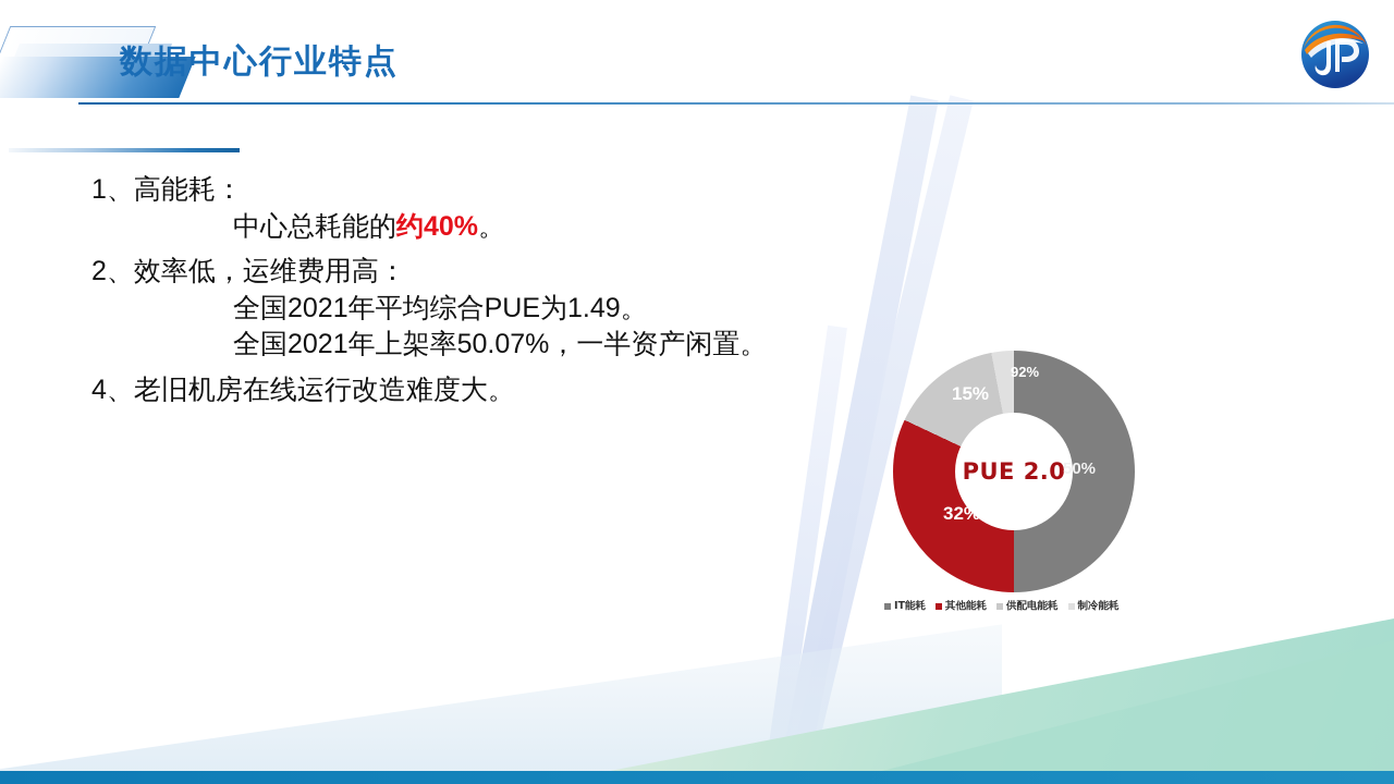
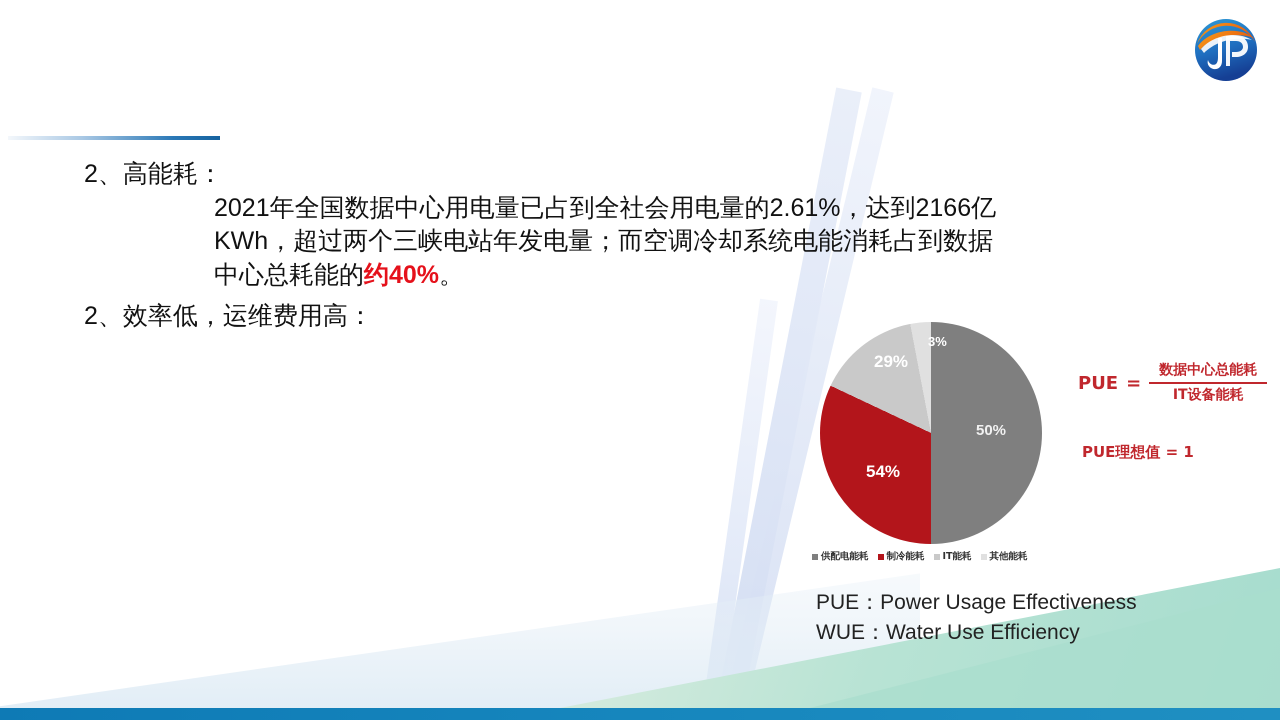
- 数据中心行业特点
- 1、高能耗：
+ 2、高能耗：
+ 2021年全国数据中心用电量已占到全社会用电量的2.61%，达到2166亿
+ KWh，超过两个三峡电站年发电量；而空调冷却系统电能消耗占到数据
  中心总耗能的约40%。
  2、效率低，运维费用高：
- 全国2021年平均综合PUE为1.49。
- 全国2021年上架率50.07%，一半资产闲置。
- 4、老旧机房在线运行改造难度大。
- PUE 2.0
  50%
- 32%
+ 54%
- 15%
+ 29%
- 92%
+ 3%
- IT能耗
+ 供配电能耗
- 其他能耗
+ 制冷能耗
- 供配电能耗
+ IT能耗
- 制冷能耗
+ 其他能耗
+ PUE
+ =
+ 数据中心总能耗
+ IT设备能耗
+ PUE理想值 = 1
+ PUE：Power Usage Effectiveness
+ WUE：Water Use Efficiency
